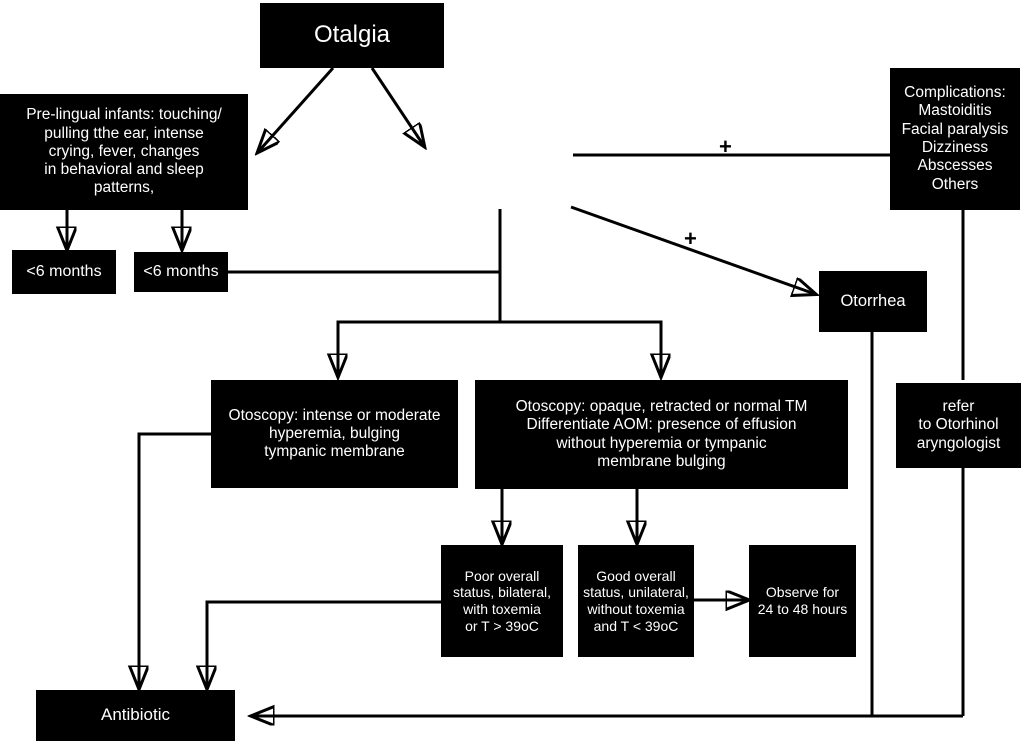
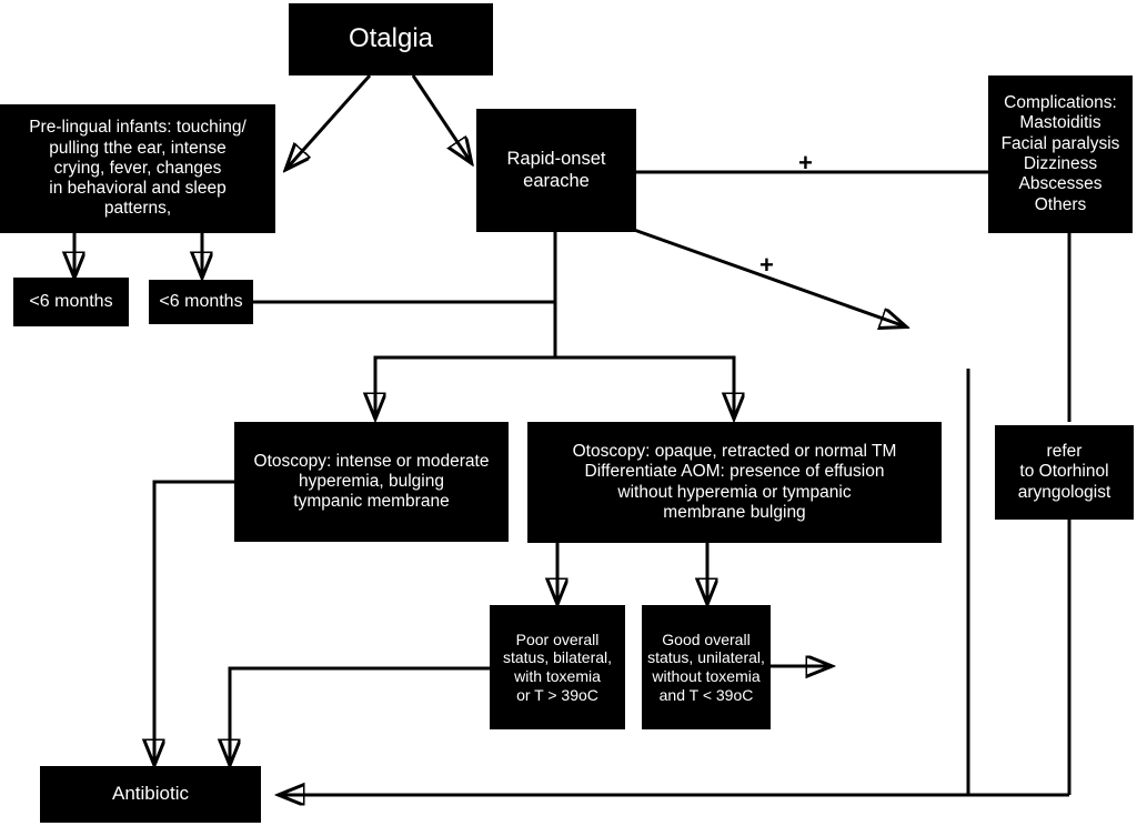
  Otalgia
  Pre-lingual infants: touching/
  pulling tthe ear, intense
  crying, fever, changes
  in behavioral and sleep
  patterns,
+ Rapid-onset
+ earache
  Complications:
  Mastoiditis
  Facial paralysis
  Dizziness
  Abscesses
  Others
  <6 months
  <6 months
- Otorrhea
  refer
  to Otorhinol
  aryngologist
  Otoscopy: intense or moderate
  hyperemia, bulging
  tympanic membrane
  Otoscopy: opaque, retracted or normal TM
  Differentiate AOM: presence of effusion
  without hyperemia or tympanic
  membrane bulging
  Poor overall
  status, bilateral,
  with toxemia
  or T > 39oC
  Good overall
  status, unilateral,
  without toxemia
  and T < 39oC
- Observe for
- 24 to 48 hours
  Antibiotic
  +
  +
